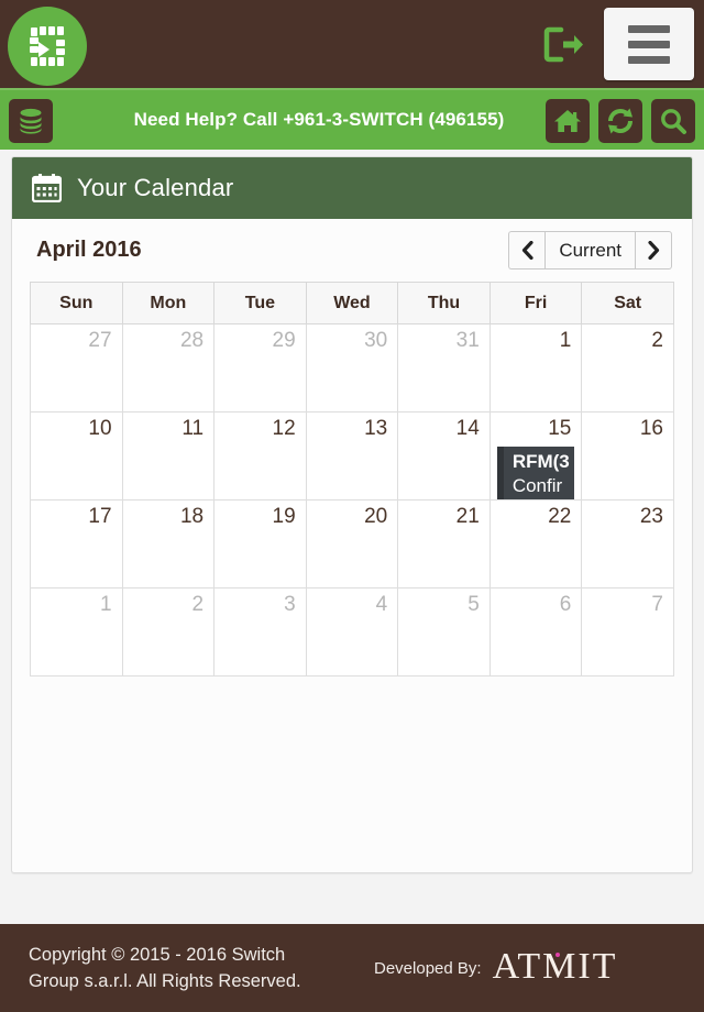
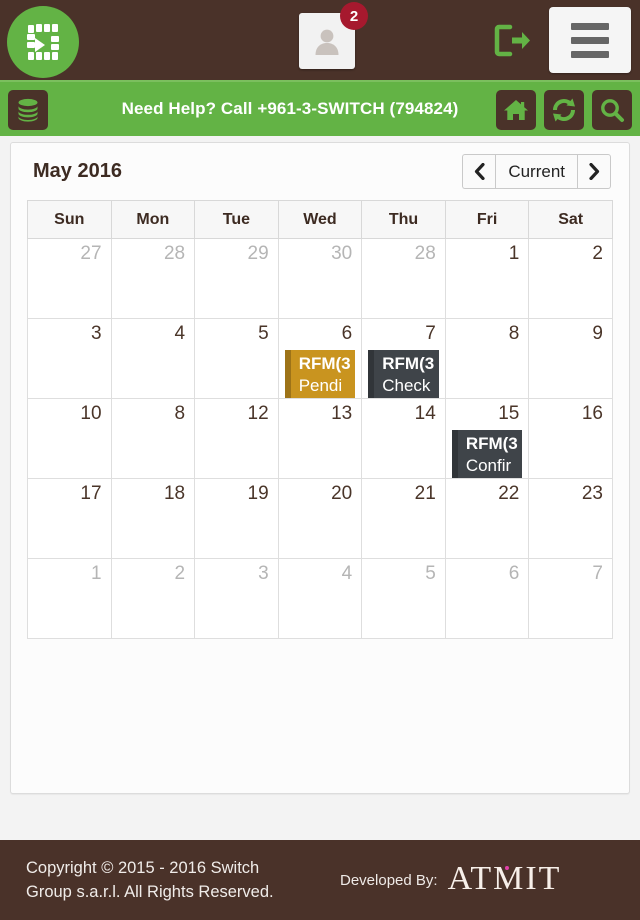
+ 2
- Need Help? Call +961-3-SWITCH (496155)
+ Need Help? Call +961-3-SWITCH (794824)
- Your Calendar
- April 2016
+ May 2016
  Current
  Sun	Mon	Tue	Wed	Thu	Fri	Sat
- 27	28	29	30	31	1	2
+ 27	28	29	30	28	1	2
+ 3	4	5	6RFM(3Pendi	7RFM(3Check	8	9
- 10	11	12	13	14	15RFM(3Confir	16
+ 10	8	12	13	14	15RFM(3Confir	16
  17	18	19	20	21	22	23
  1	2	3	4	5	6	7
  Copyright © 2015 - 2016 Switch
  Group s.a.r.l. All Rights Reserved.
  Developed By:
  ATMIT
